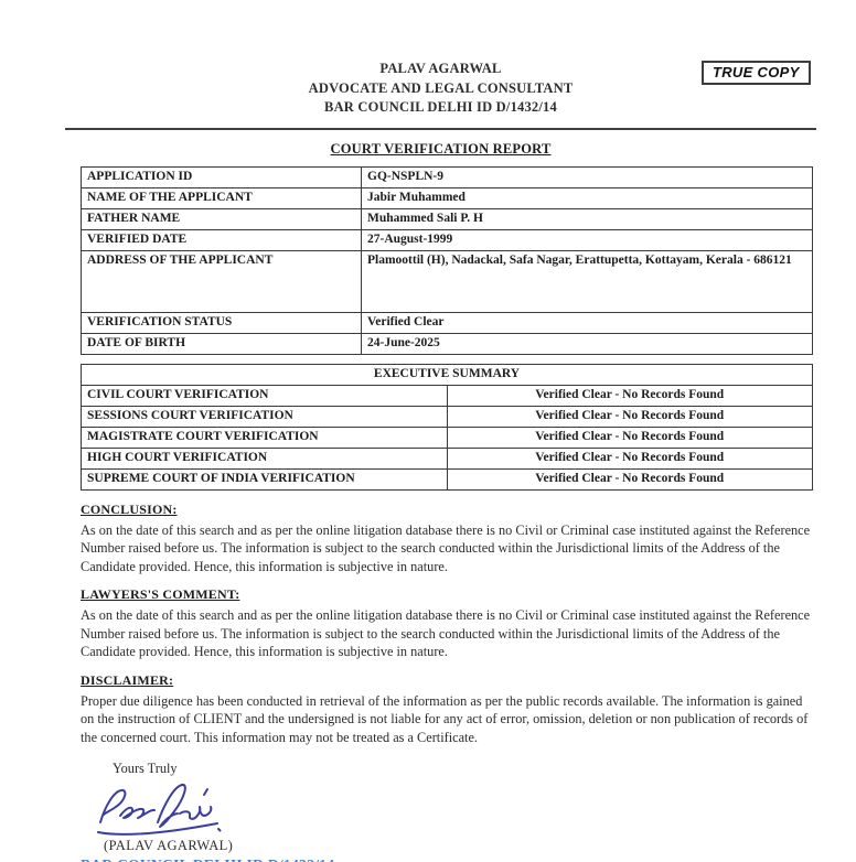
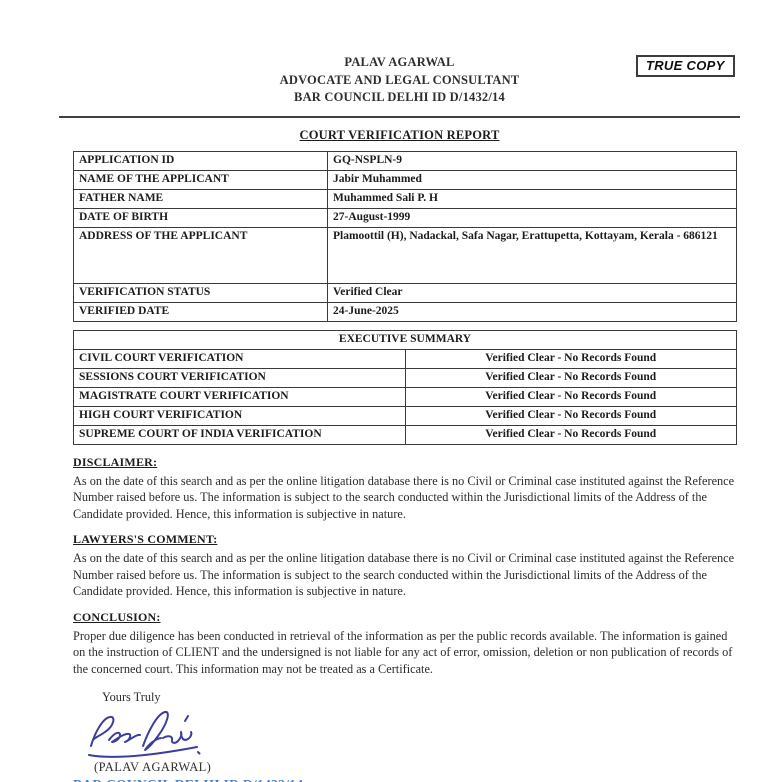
  TRUE COPY
  PALAV AGARWAL
  ADVOCATE AND LEGAL CONSULTANT
  BAR COUNCIL DELHI ID D/1432/14
  COURT VERIFICATION REPORT
  APPLICATION ID	GQ-NSPLN-9
  NAME OF THE APPLICANT	Jabir Muhammed
  FATHER NAME	Muhammed Sali P. H
- VERIFIED DATE	27-August-1999
+ DATE OF BIRTH	27-August-1999
  ADDRESS OF THE APPLICANT	Plamoottil (H), Nadackal, Safa Nagar, Erattupetta, Kottayam, Kerala - 686121
  VERIFICATION STATUS	Verified Clear
- DATE OF BIRTH	24-June-2025
+ VERIFIED DATE	24-June-2025
  EXECUTIVE SUMMARY
  CIVIL COURT VERIFICATION	Verified Clear - No Records Found
  SESSIONS COURT VERIFICATION	Verified Clear - No Records Found
  MAGISTRATE COURT VERIFICATION	Verified Clear - No Records Found
  HIGH COURT VERIFICATION	Verified Clear - No Records Found
  SUPREME COURT OF INDIA VERIFICATION	Verified Clear - No Records Found
- CONCLUSION:
+ DISCLAIMER:
  As on the date of this search and as per the online litigation database there is no Civil or Criminal case instituted against the Reference Number raised before us. The information is subject to the search conducted within the Jurisdictional limits of the Address of the Candidate provided. Hence, this information is subjective in nature.
  LAWYERS'S COMMENT:
  As on the date of this search and as per the online litigation database there is no Civil or Criminal case instituted against the Reference Number raised before us. The information is subject to the search conducted within the Jurisdictional limits of the Address of the Candidate provided. Hence, this information is subjective in nature.
- DISCLAIMER:
+ CONCLUSION:
  Proper due diligence has been conducted in retrieval of the information as per the public records available. The information is gained on the instruction of CLIENT and the undersigned is not liable for any act of error, omission, deletion or non publication of records of the concerned court. This information may not be treated as a Certificate.
  Yours Truly
  (PALAV AGARWAL)
